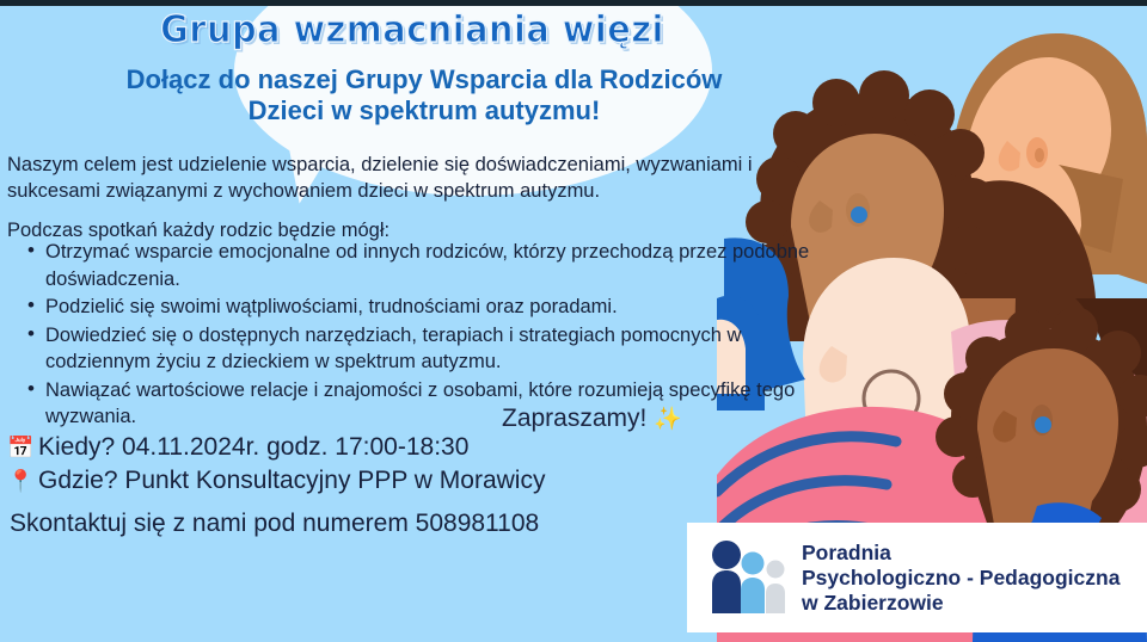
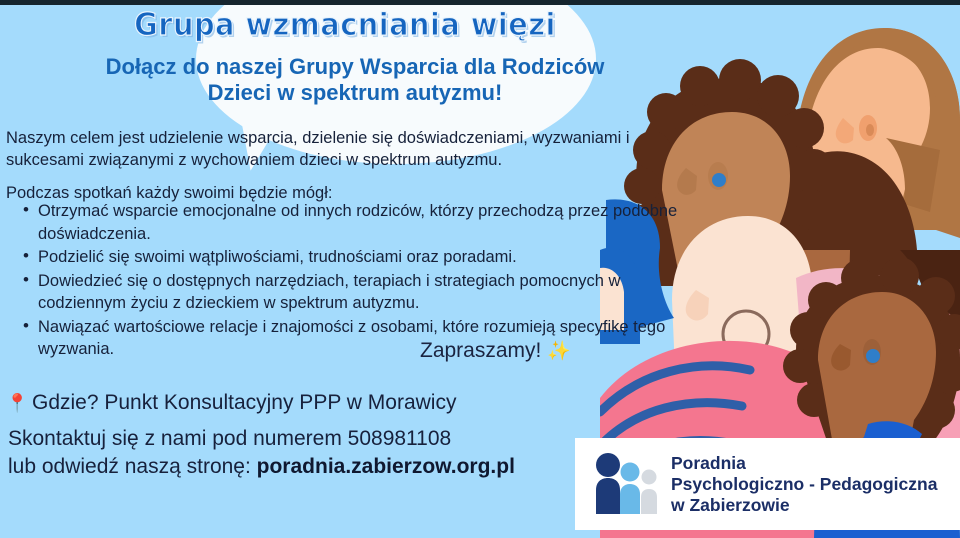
  Grupa wzmacniania więzi
  Dołącz do naszej Grupy Wsparcia dla Rodziców
  Dzieci w spektrum autyzmu!
  Naszym celem jest udzielenie wsparcia, dzielenie się doświadczeniami, wyzwaniami i sukcesami związanymi z wychowaniem dzieci w spektrum autyzmu.
- Podczas spotkań każdy rodzic będzie mógł:
+ Podczas spotkań każdy swoimi będzie mógł:
  Otrzymać wsparcie emocjonalne od innych rodziców, którzy przechodzą przez podobne doświadczenia.
  Podzielić się swoimi wątpliwościami, trudnościami oraz poradami.
  Dowiedzieć się o dostępnych narzędziach, terapiach i strategiach pomocnych w codziennym życiu z dzieckiem w spektrum autyzmu.
  Nawiązać wartościowe relacje i znajomości z osobami, które rozumieją specyfikę tego wyzwania.
  Zapraszamy! ✨
- 📅 Kiedy? 04.11.2024r. godz. 17:00-18:30
  📍 Gdzie? Punkt Konsultacyjny PPP w Morawicy
  Skontaktuj się z nami pod numerem 508981108
+ lub odwiedź naszą stronę: poradnia.zabierzow.org.pl
  Poradnia
  Psychologiczno - Pedagogiczna
  w Zabierzowie
